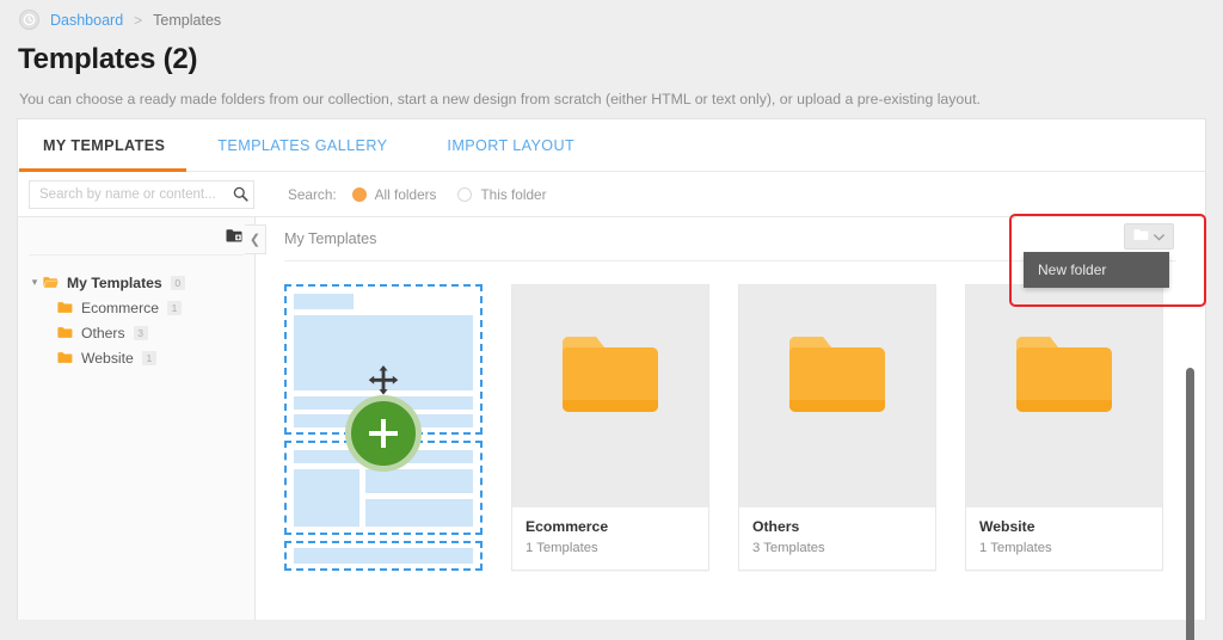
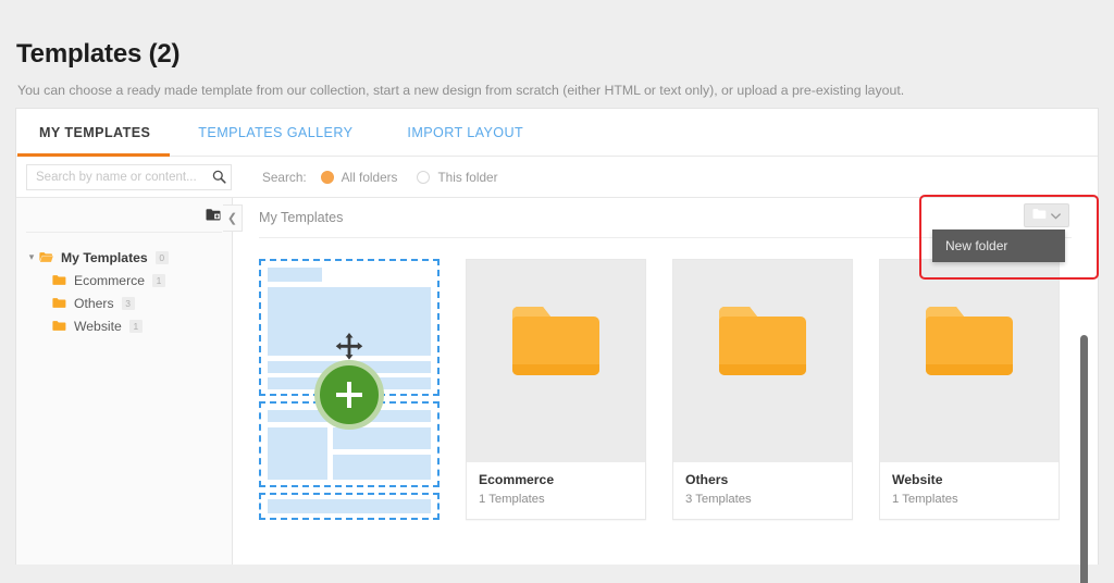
- Dashboard
- >
- Templates
  Templates (2)
- You can choose a ready made folders from our collection, start a new design from scratch (either HTML or text only), or upload a pre-existing layout.
+ You can choose a ready made template from our collection, start a new design from scratch (either HTML or text only), or upload a pre-existing layout.
  MY TEMPLATES
  TEMPLATES GALLERY
  IMPORT LAYOUT
  Search by name or content...
  Search:
  All folders
  This folder
  ▾
  My Templates
  0
  Ecommerce
  1
  Others
  3
  Website
  1
  ❮
  My Templates
  New folder
  Ecommerce
  1 Templates
  Others
  3 Templates
  Website
  1 Templates
